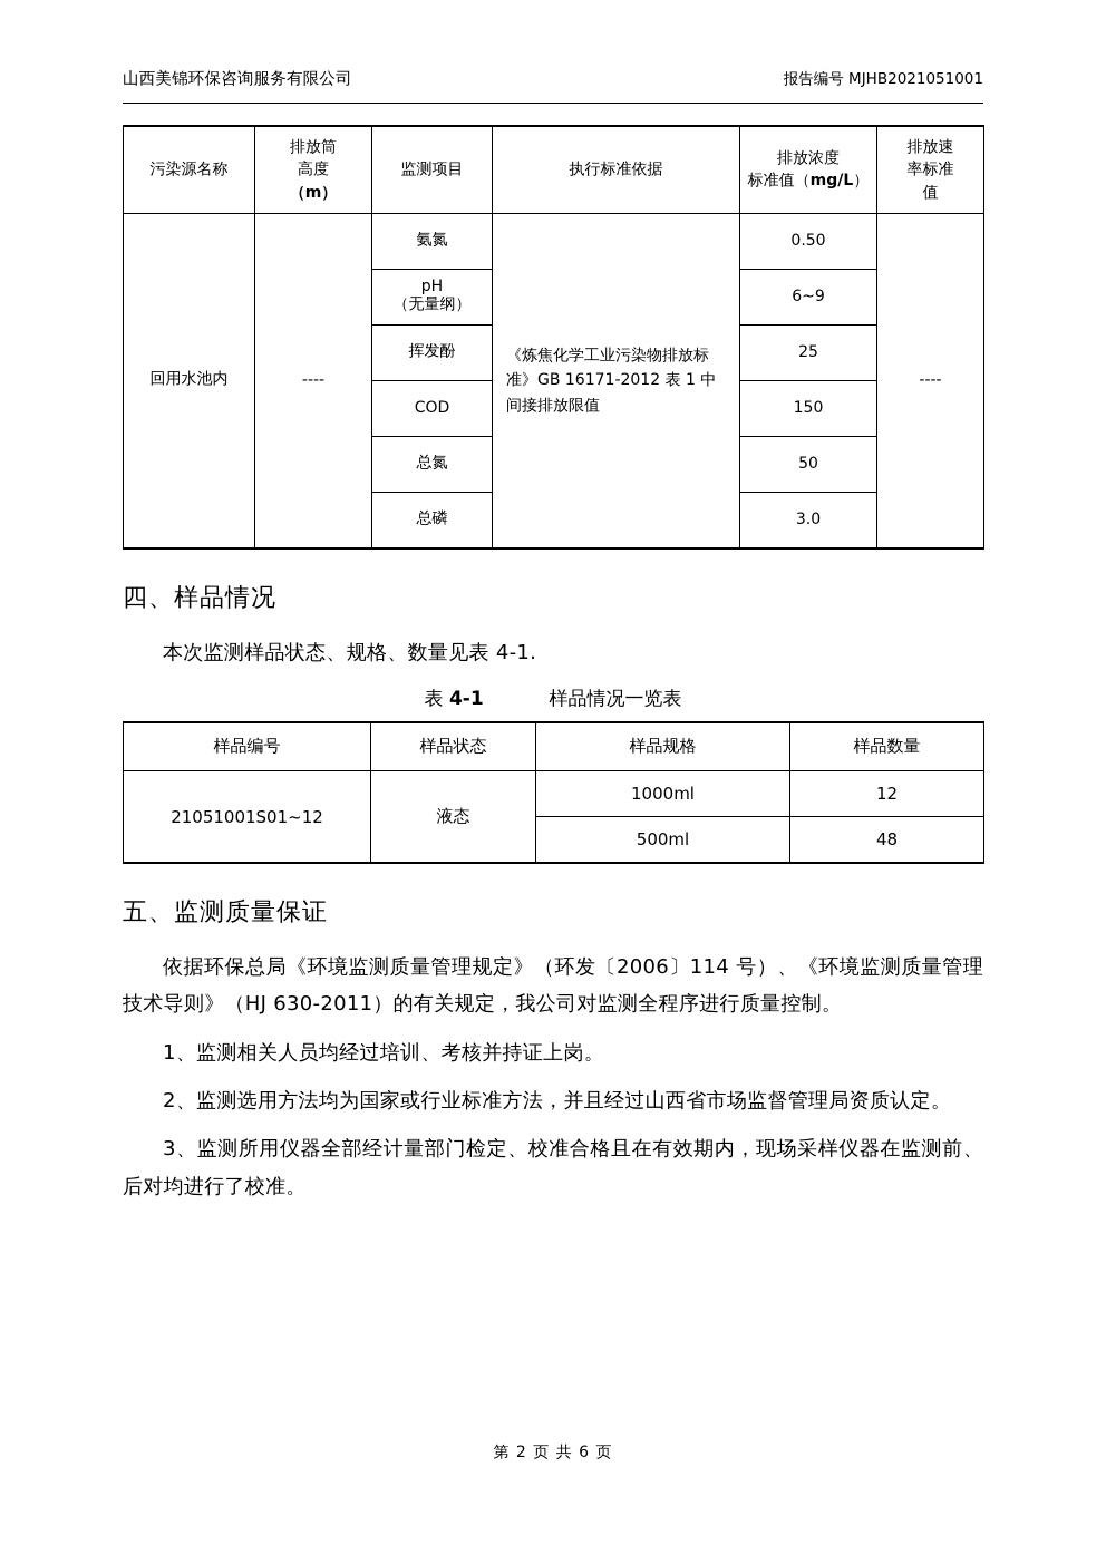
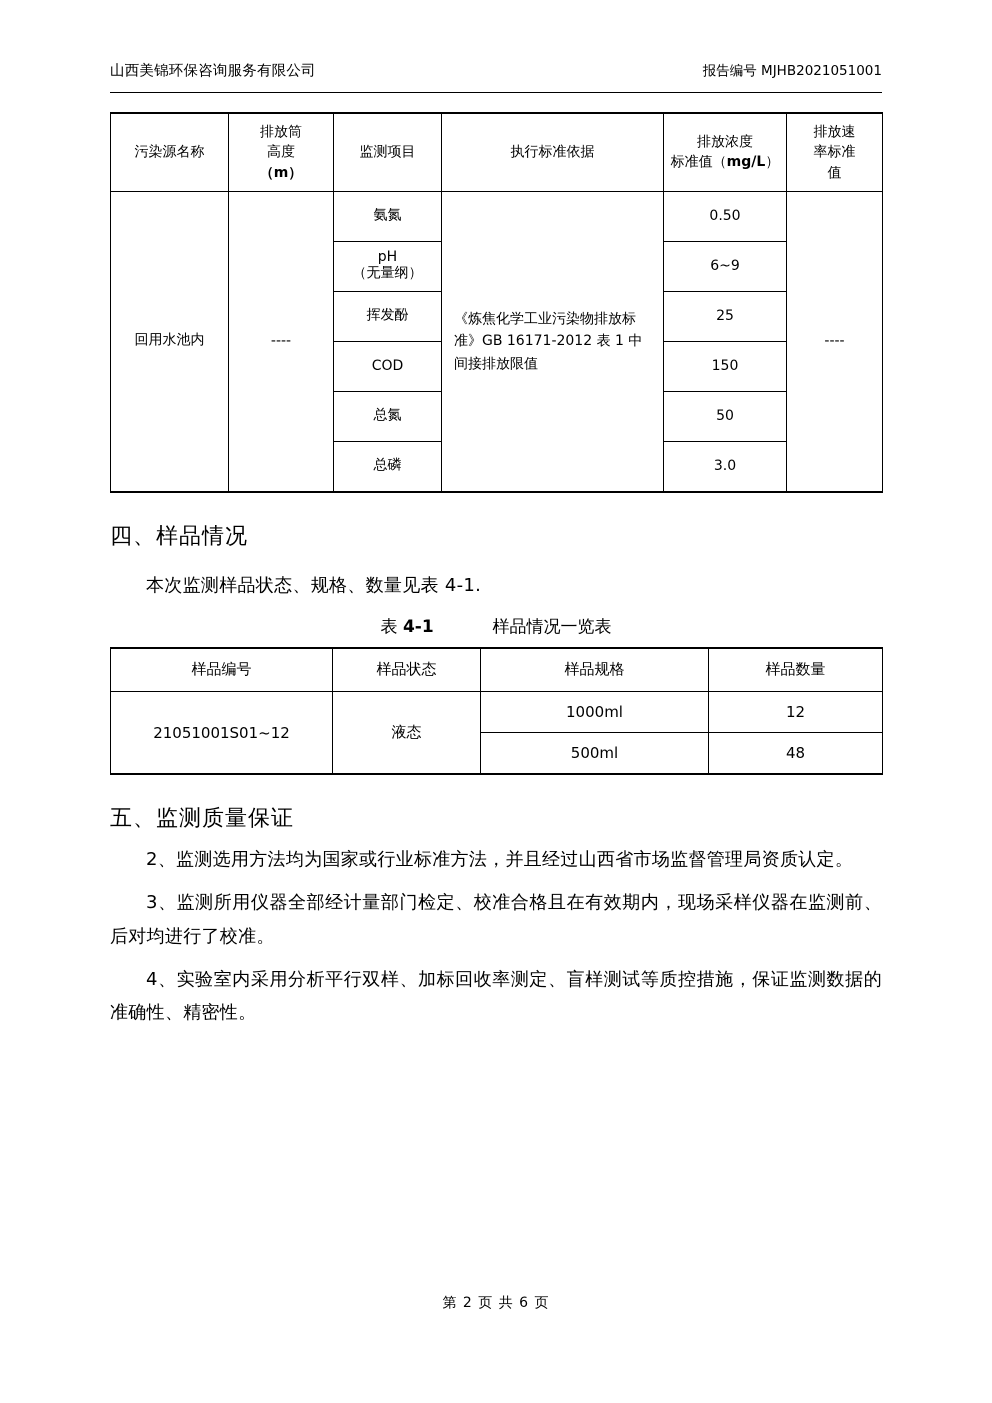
  山西美锦环保咨询服务有限公司
  报告编号 MJHB2021051001
  污染源名称	排放筒高度（m）	监测项目	执行标准依据	排放浓度标准值（mg/L）	排放速率标准值
  回用水池内	----	氨氮	《炼焦化学工业污染物排放标准》GB 16171-2012 表 1 中间接排放限值	0.50	----
  pH（无量纲）	6~9
  挥发酚	25
  COD	150
  总氮	50
  总磷	3.0
  四、样品情况
  本次监测样品状态、规格、数量见表 4-1.
  表 4-1 样品情况一览表
  样品编号	样品状态	样品规格	样品数量
  21051001S01~12	液态	1000ml	12
  500ml	48
  五、监测质量保证
- 依据环保总局《环境监测质量管理规定》（环发〔2006〕114 号）、《环境监测质量管理技术导则》（HJ 630-2011）的有关规定，我公司对监测全程序进行质量控制。
- 1、监测相关人员均经过培训、考核并持证上岗。
  2、监测选用方法均为国家或行业标准方法，并且经过山西省市场监督管理局资质认定。
  3、监测所用仪器全部经计量部门检定、校准合格且在有效期内，现场采样仪器在监测前、后对均进行了校准。
+ 4、实验室内采用分析平行双样、加标回收率测定、盲样测试等质控措施，保证监测数据的准确性、精密性。
  第 2 页 共 6 页
